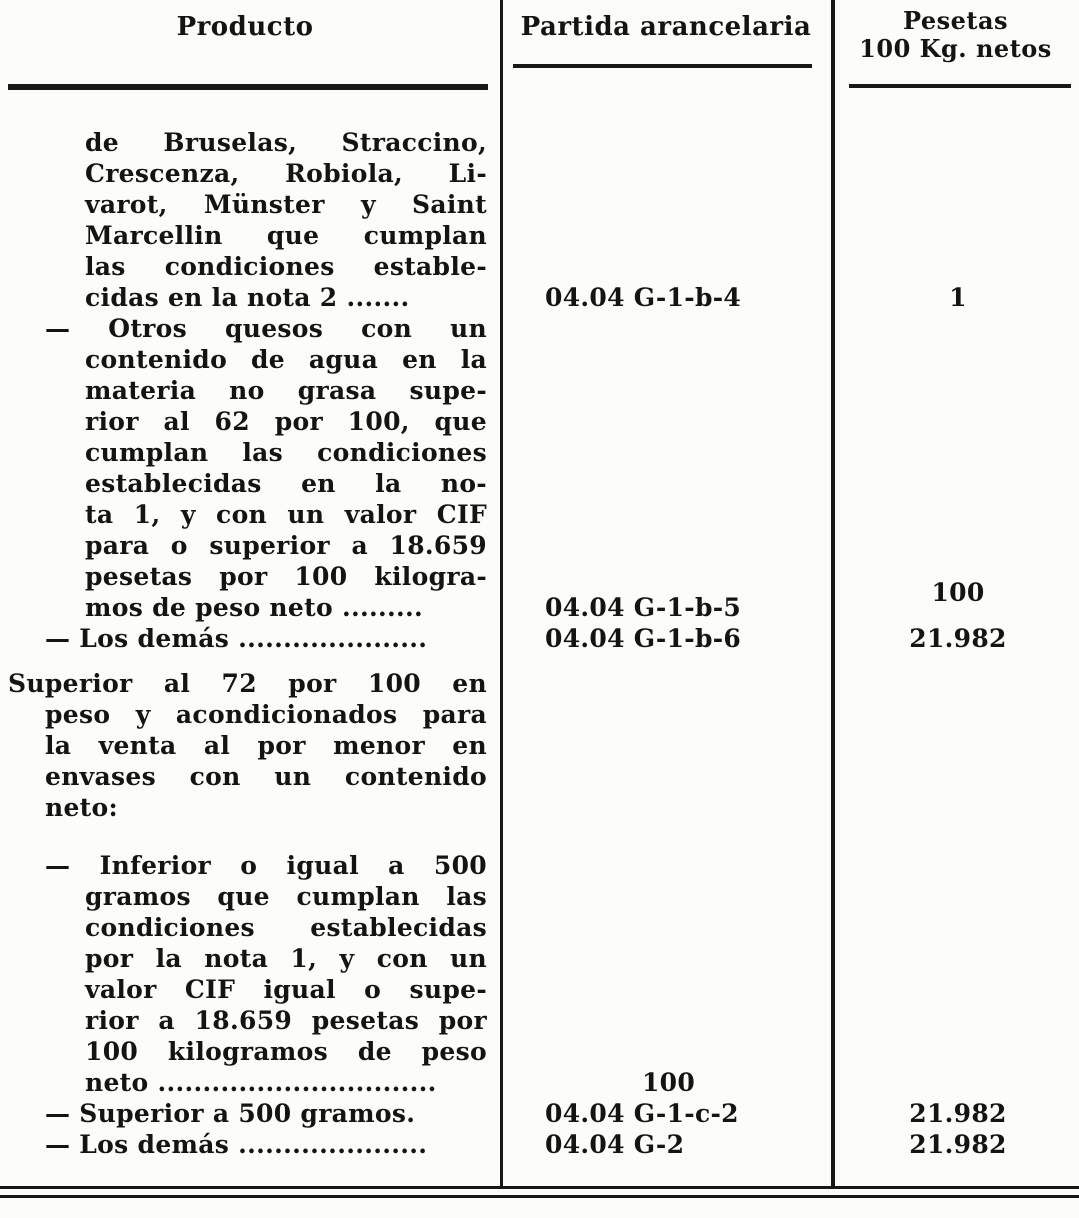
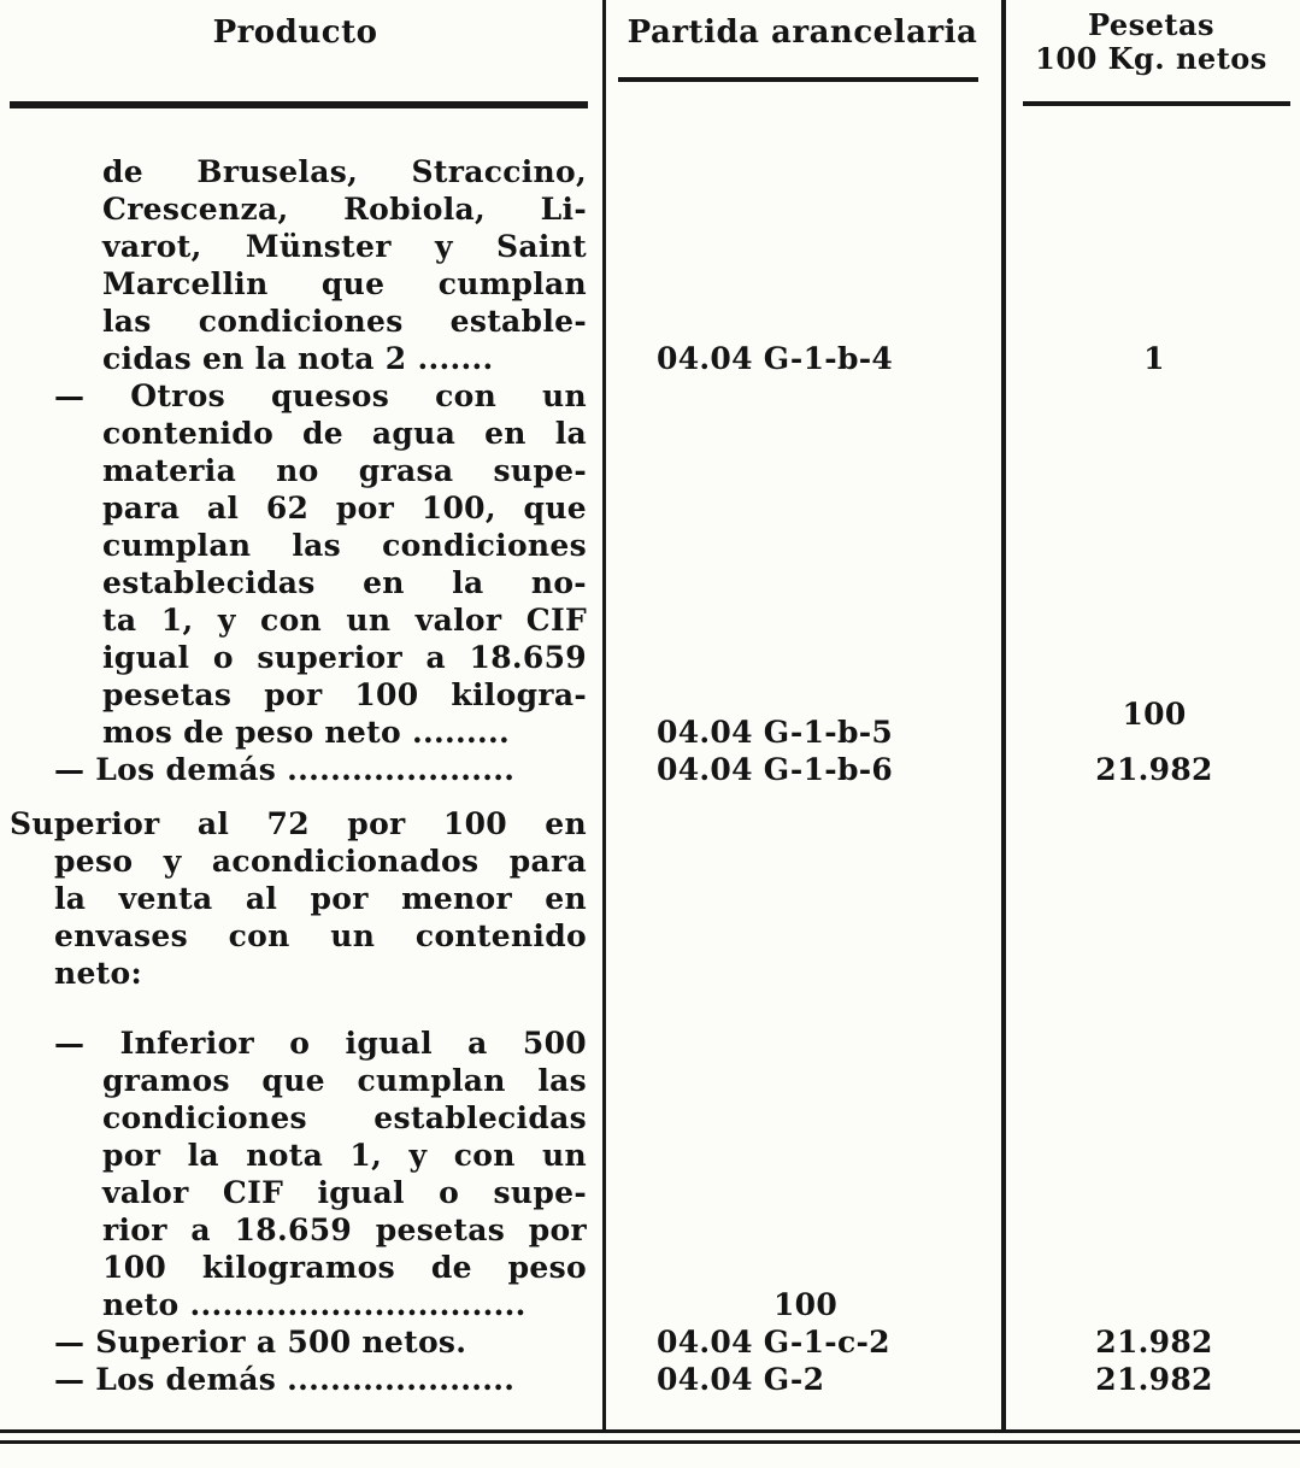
  Producto
  Partida arancelaria
  Pesetas
  100 Kg. netos
  de Bruselas, Straccino,
  Crescenza, Robiola, Li-
  varot, Münster y Saint
  Marcellin que cumplan
  las condiciones estable-
  cidas en la nota 2 .......
  04.04 G-1-b-4
  1
  — Otros quesos con un
  contenido de agua en la
  materia no grasa supe-
- rior al 62 por 100, que
+ para al 62 por 100, que
  cumplan las condiciones
  establecidas en la no-
  ta 1, y con un valor CIF
- para o superior a 18.659
+ igual o superior a 18.659
  pesetas por 100 kilogra-
  mos de peso neto .........
  04.04 G-1-b-5
  100
  — Los demás .....................
  04.04 G-1-b-6
  21.982
  Superior al 72 por 100 en
  peso y acondicionados para
  la venta al por menor en
  envases con un contenido
  neto:
  — Inferior o igual a 500
  gramos que cumplan las
  condiciones establecidas
  por la nota 1, y con un
  valor CIF igual o supe-
  rior a 18.659 pesetas por
  100 kilogramos de peso
  neto ...............................
  100
- — Superior a 500 gramos.
+ — Superior a 500 netos.
  04.04 G-1-c-2
  21.982
  — Los demás .....................
  04.04 G-2
  21.982
